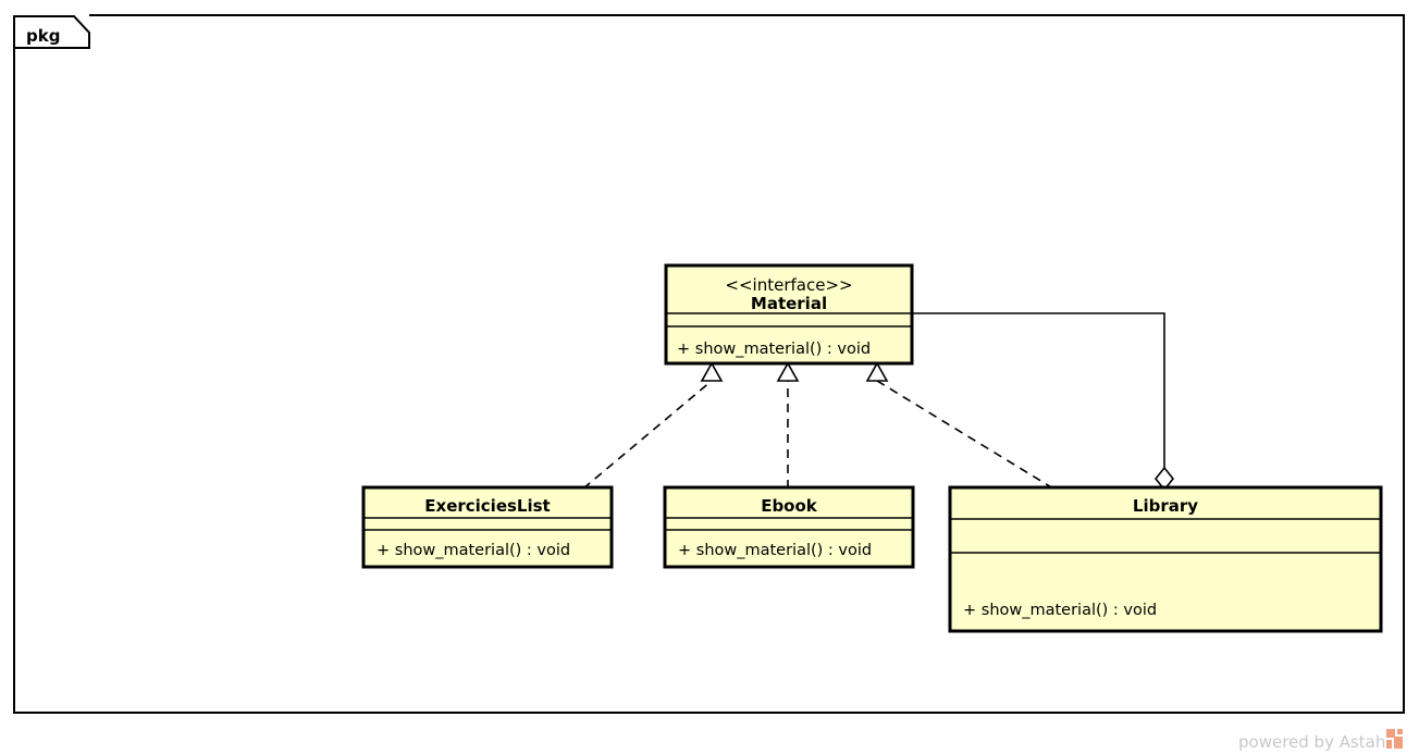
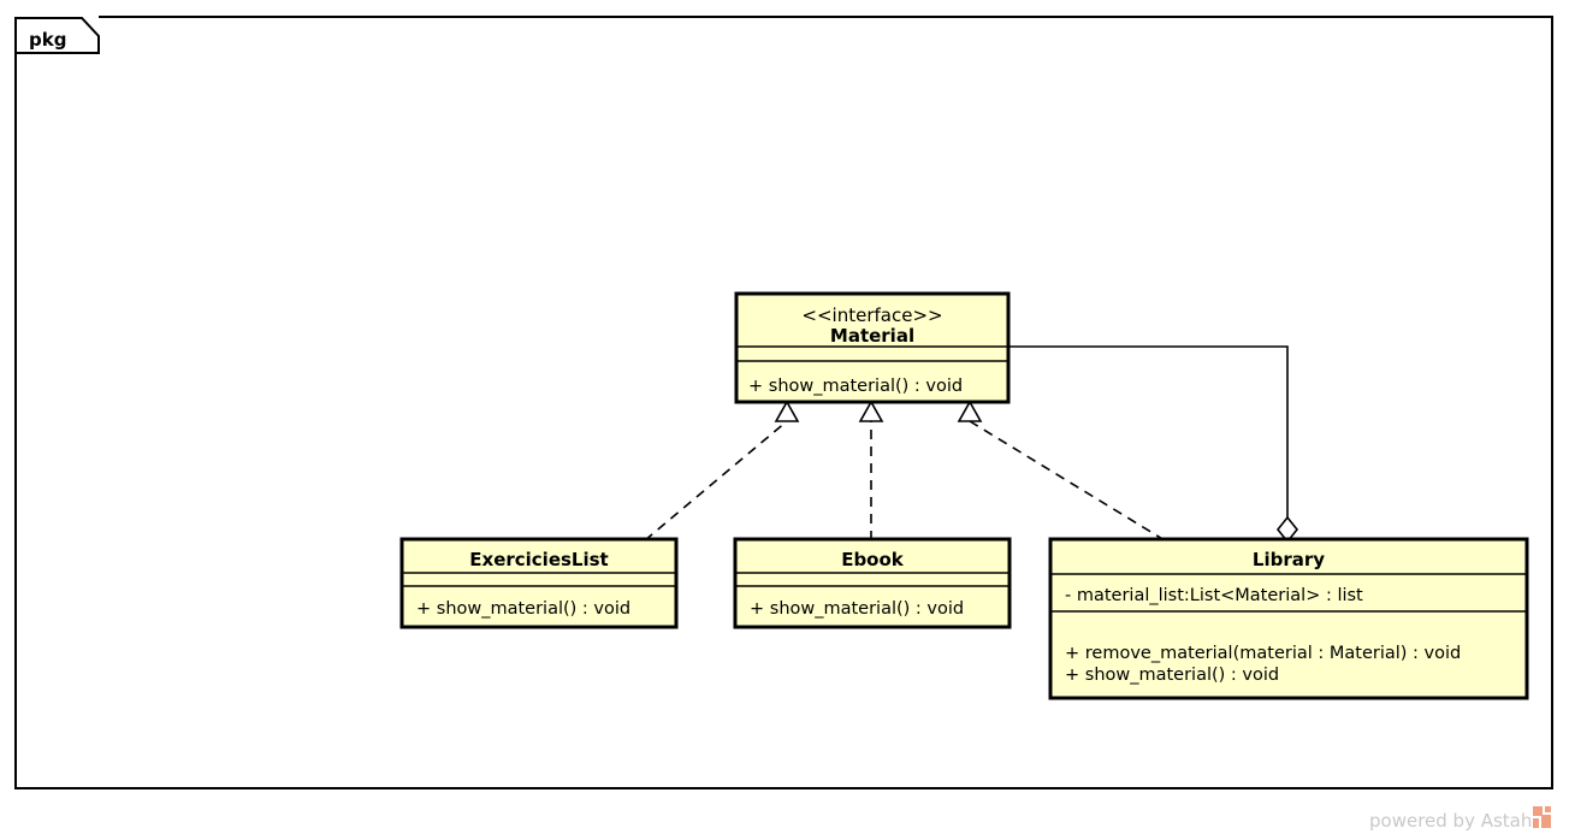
  pkg
  <<interface>>
  Material
  + show_material() : void
  ExerciciesList
  + show_material() : void
  Ebook
  + show_material() : void
  Library
+ - material_list:List<Material> : list
+ + remove_material(material : Material) : void
  + show_material() : void
  powered by Astah
